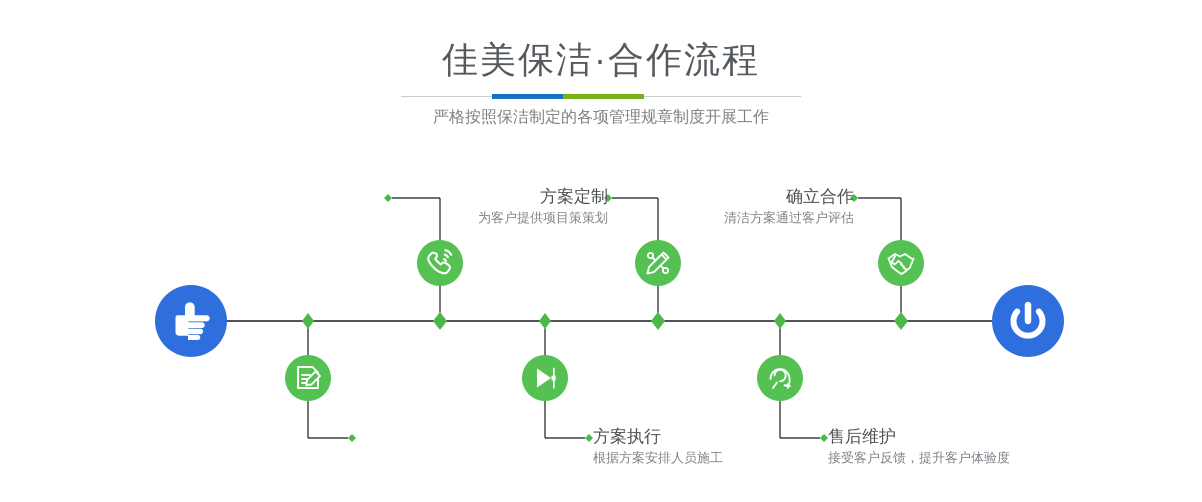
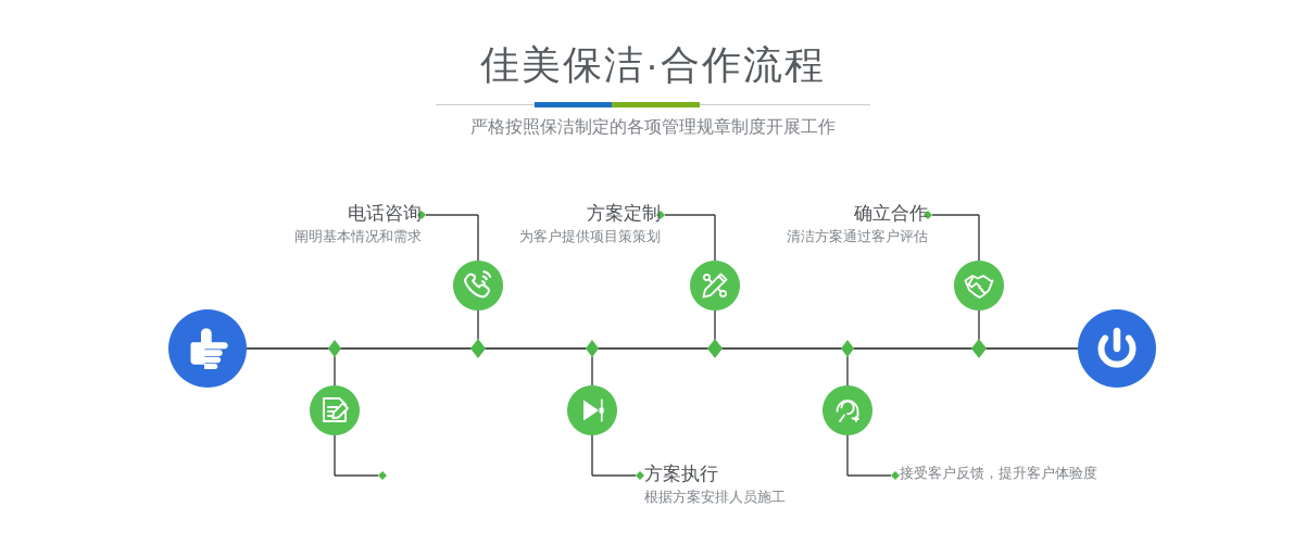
  佳美保洁·合作流程
  严格按照保洁制定的各项管理规章制度开展工作
+ 电话咨询
+ 阐明基本情况和需求
  方案定制
  为客户提供项目策策划
  方案执行
  根据方案安排人员施工
  确立合作
  清洁方案通过客户评估
- 售后维护
  接受客户反馈，提升客户体验度
